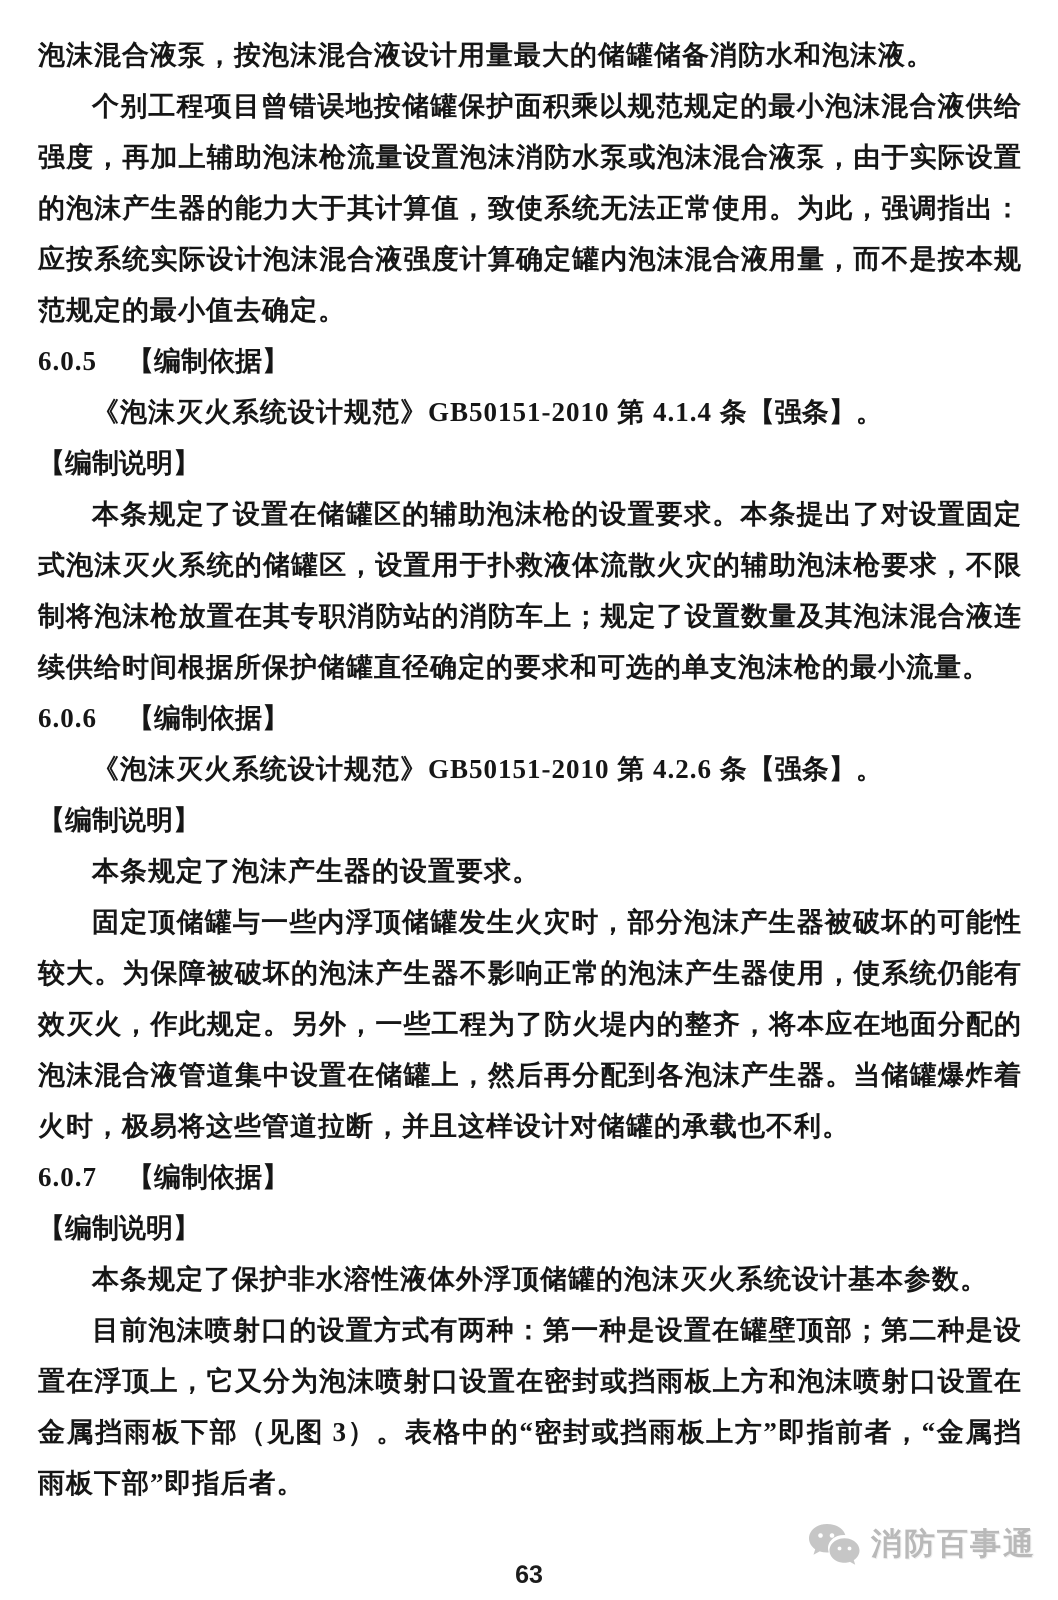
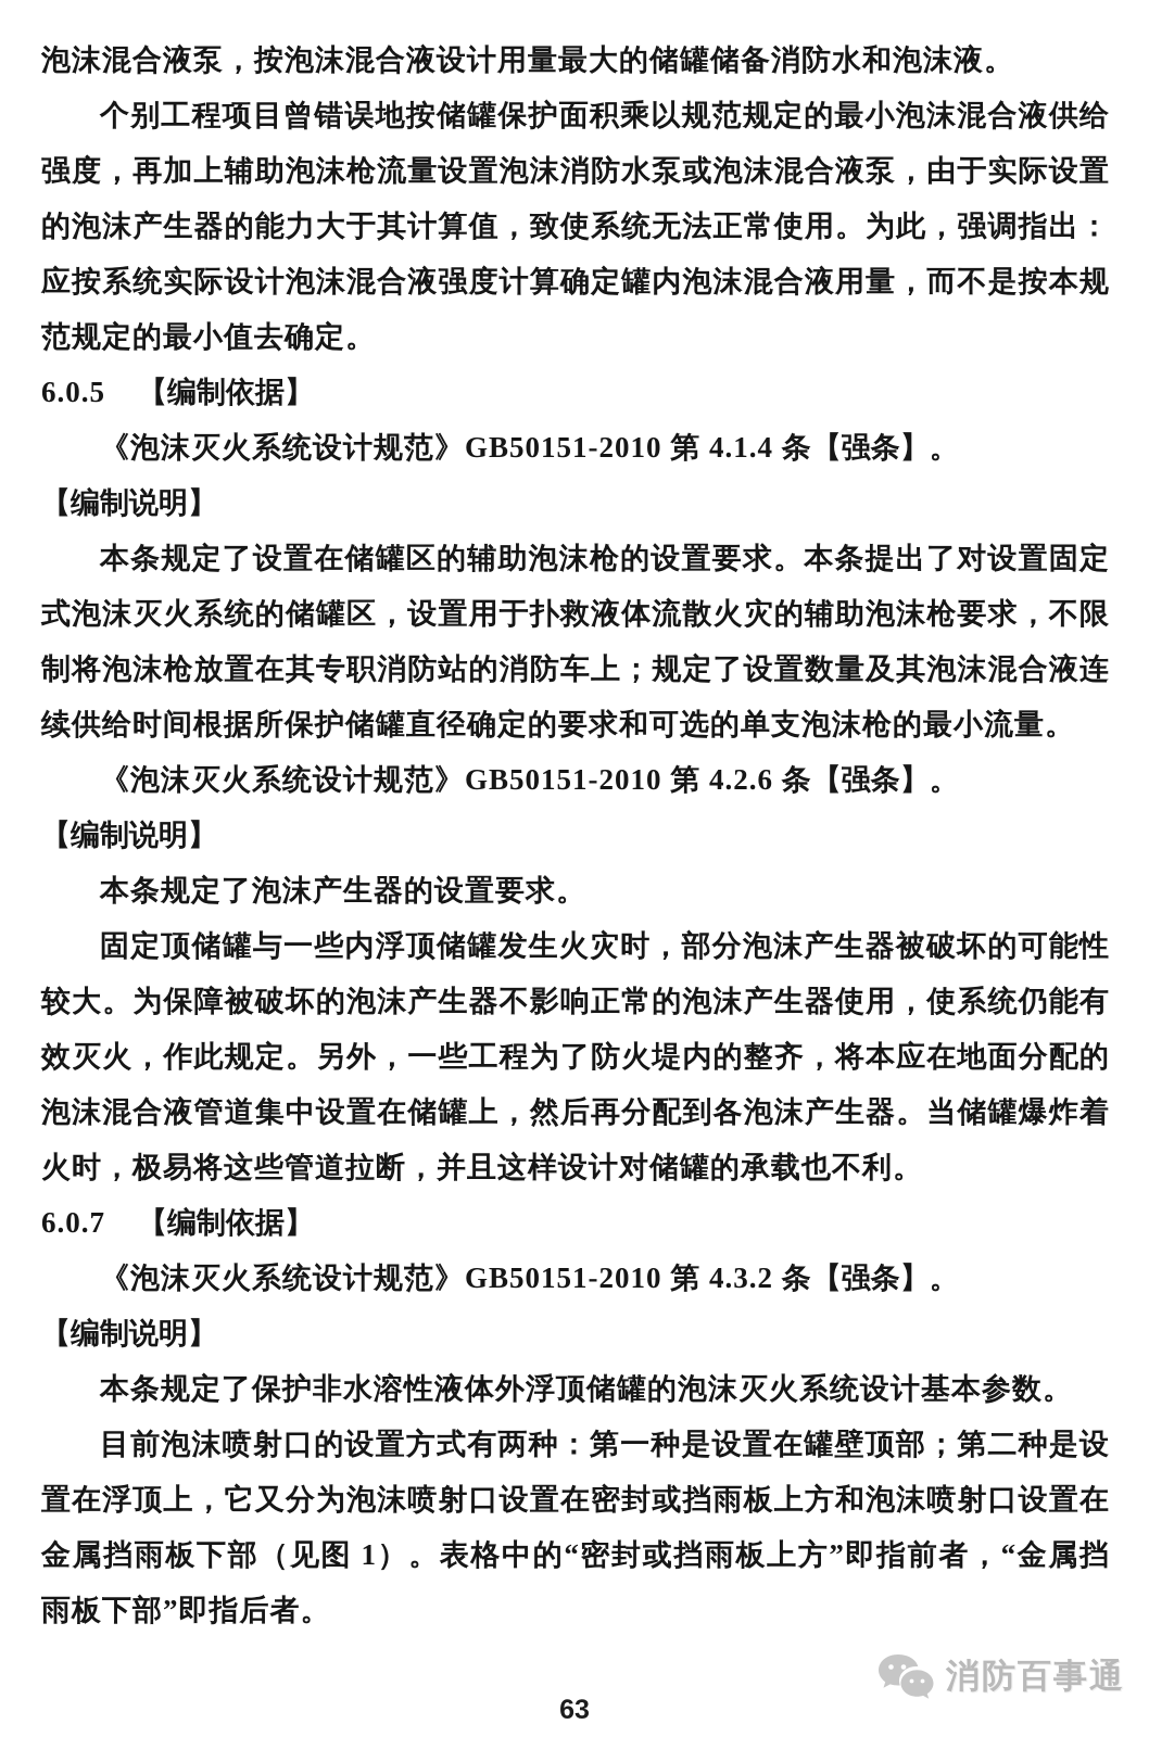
  泡沫混合液泵，按泡沫混合液设计用量最大的储罐储备消防水和泡沫液。
  个别工程项目曾错误地按储罐保护面积乘以规范规定的最小泡沫混合液供给强度，再加上辅助泡沫枪流量设置泡沫消防水泵或泡沫混合液泵，由于实际设置的泡沫产生器的能力大于其计算值，致使系统无法正常使用。为此，强调指出：应按系统实际设计泡沫混合液强度计算确定罐内泡沫混合液用量，而不是按本规范规定的最小值去确定。
  6.0.5 【编制依据】
  《泡沫灭火系统设计规范》GB50151-2010 第 4.1.4 条【强条】。
  【编制说明】
  本条规定了设置在储罐区的辅助泡沫枪的设置要求。本条提出了对设置固定式泡沫灭火系统的储罐区，设置用于扑救液体流散火灾的辅助泡沫枪要求，不限制将泡沫枪放置在其专职消防站的消防车上；规定了设置数量及其泡沫混合液连续供给时间根据所保护储罐直径确定的要求和可选的单支泡沫枪的最小流量。
- 6.0.6 【编制依据】
  《泡沫灭火系统设计规范》GB50151-2010 第 4.2.6 条【强条】。
  【编制说明】
  本条规定了泡沫产生器的设置要求。
  固定顶储罐与一些内浮顶储罐发生火灾时，部分泡沫产生器被破坏的可能性较大。为保障被破坏的泡沫产生器不影响正常的泡沫产生器使用，使系统仍能有效灭火，作此规定。另外，一些工程为了防火堤内的整齐，将本应在地面分配的泡沫混合液管道集中设置在储罐上，然后再分配到各泡沫产生器。当储罐爆炸着火时，极易将这些管道拉断，并且这样设计对储罐的承载也不利。
  6.0.7 【编制依据】
+ 《泡沫灭火系统设计规范》GB50151-2010 第 4.3.2 条【强条】。
  【编制说明】
  本条规定了保护非水溶性液体外浮顶储罐的泡沫灭火系统设计基本参数。
- 目前泡沫喷射口的设置方式有两种：第一种是设置在罐壁顶部；第二种是设置在浮顶上，它又分为泡沫喷射口设置在密封或挡雨板上方和泡沫喷射口设置在金属挡雨板下部（见图 3）。表格中的“密封或挡雨板上方”即指前者，“金属挡雨板下部”即指后者。
+ 目前泡沫喷射口的设置方式有两种：第一种是设置在罐壁顶部；第二种是设置在浮顶上，它又分为泡沫喷射口设置在密封或挡雨板上方和泡沫喷射口设置在金属挡雨板下部（见图 1）。表格中的“密封或挡雨板上方”即指前者，“金属挡雨板下部”即指后者。
  63
  消防百事通
